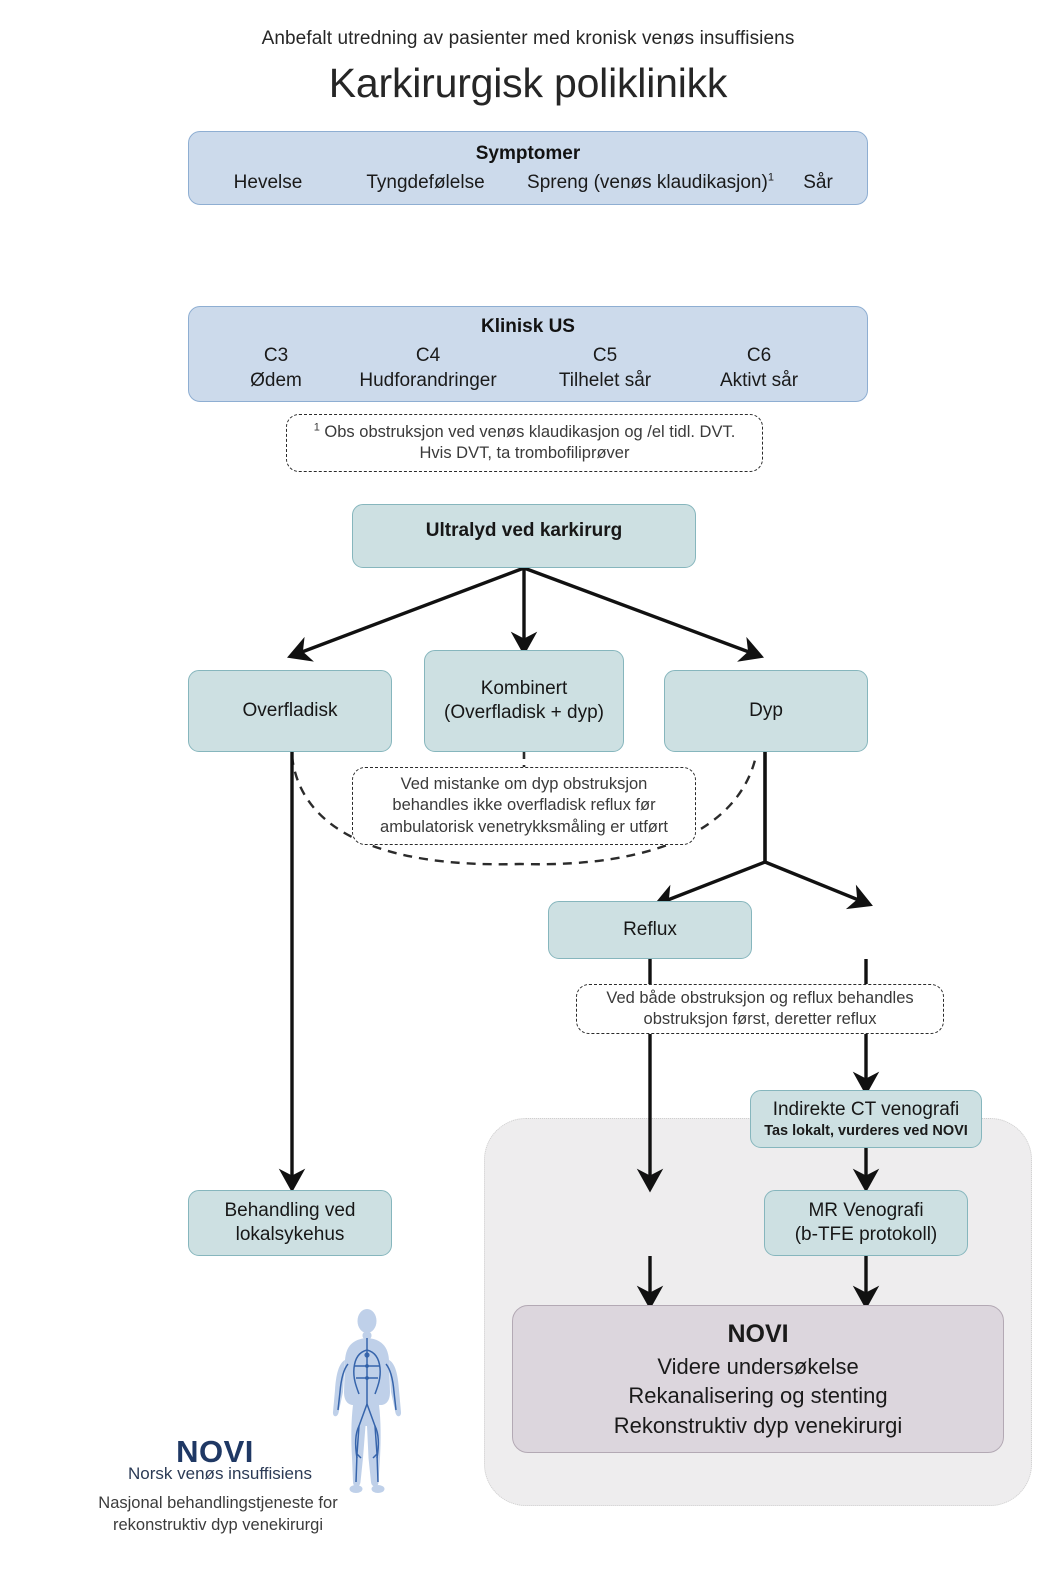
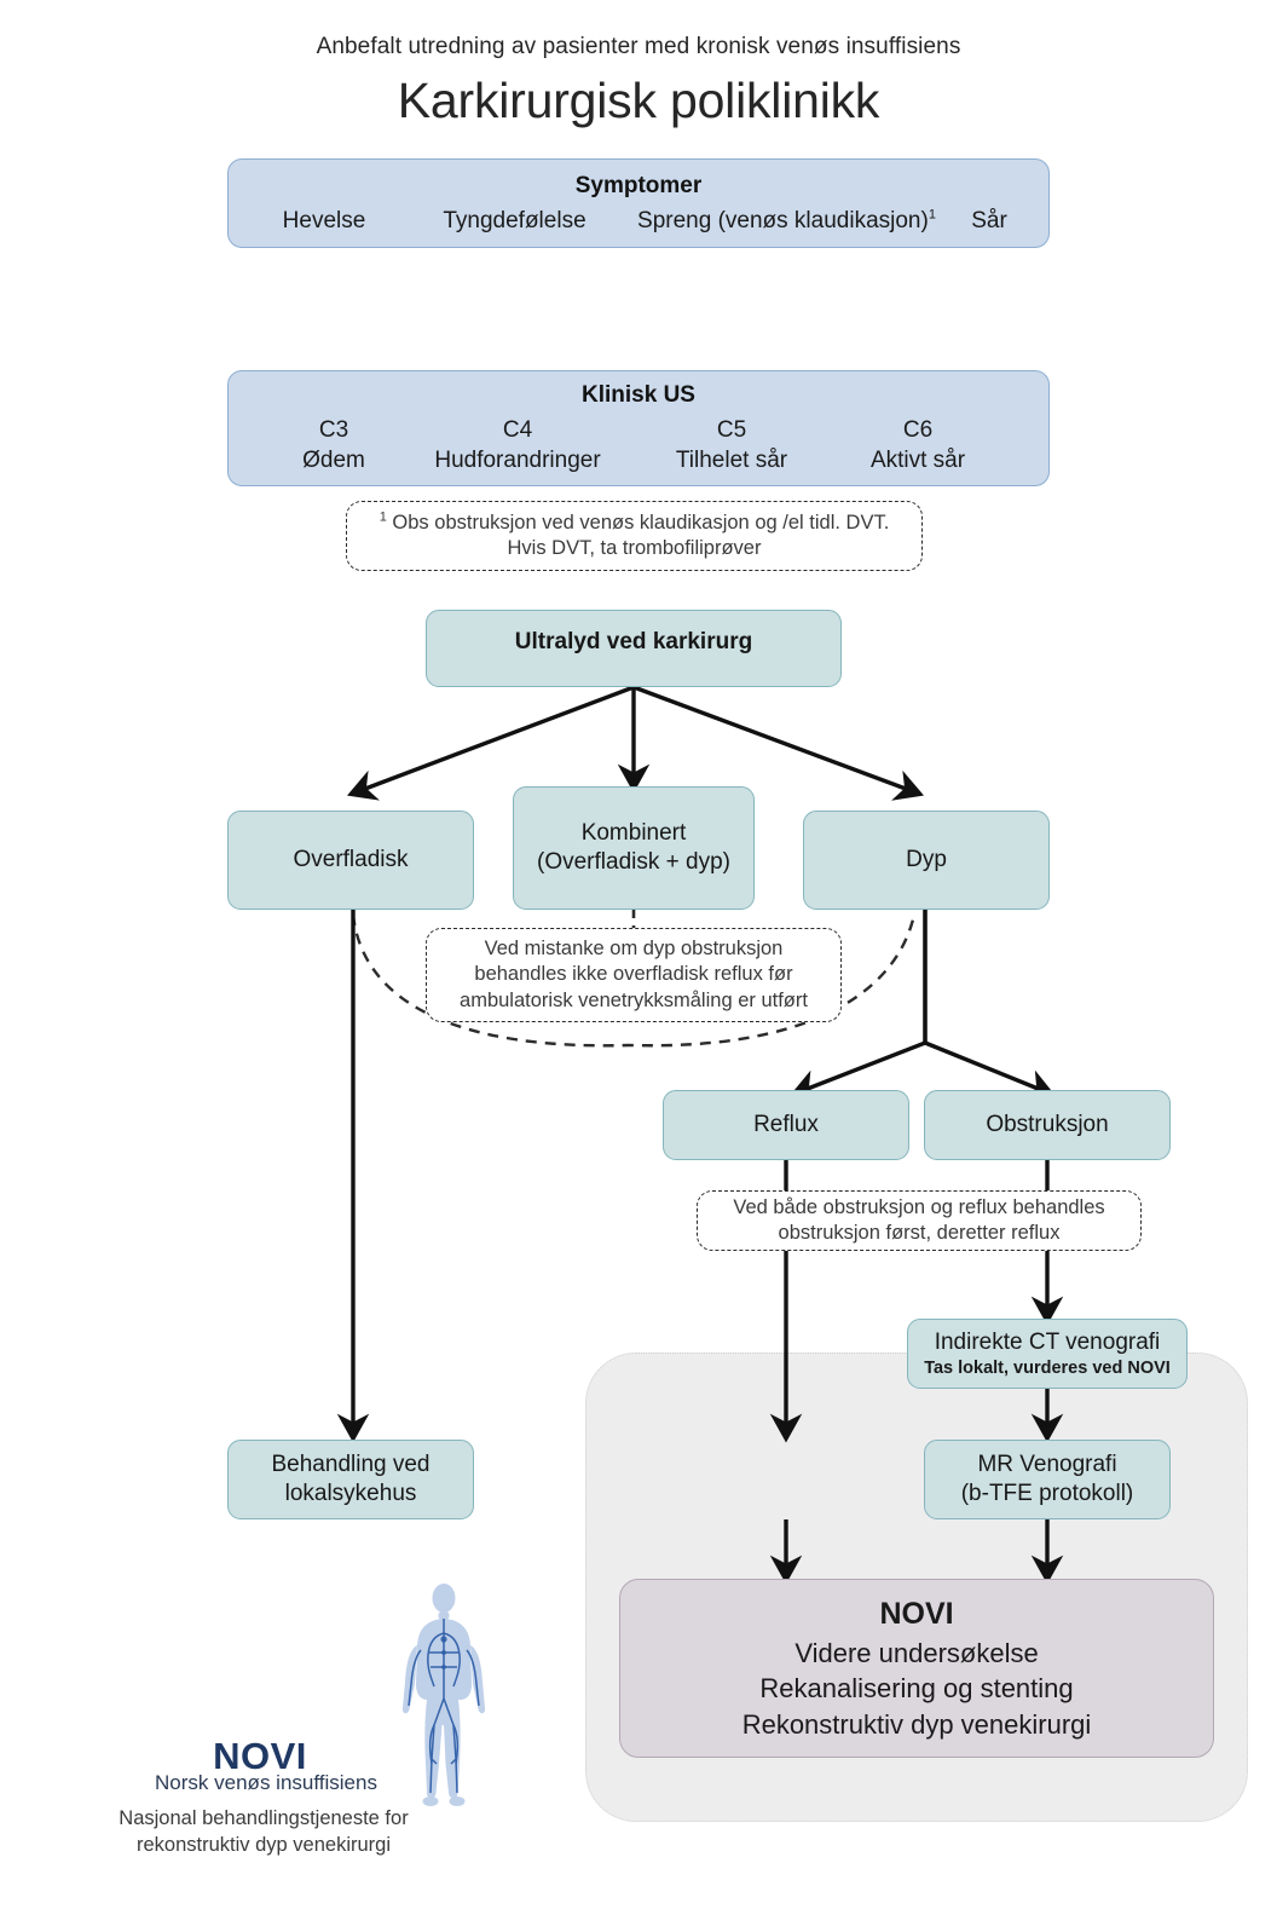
  Anbefalt utredning av pasienter med kronisk venøs insuffisiens
  Karkirurgisk poliklinikk
  Symptomer
  Hevelse
  Tyngdefølelse
  Spreng (venøs klaudikasjon)1
  Sår
  Klinisk US
  C3
  C4
  C5
  C6
  Ødem
  Hudforandringer
  Tilhelet sår
  Aktivt sår
  1 Obs obstruksjon ved venøs klaudikasjon og /el tidl. DVT.
  Hvis DVT, ta trombofiliprøver
  Ultralyd ved karkirurg
  Overfladisk
  Kombinert
  (Overfladisk + dyp)
  Dyp
  Ved mistanke om dyp obstruksjon
  behandles ikke overfladisk reflux før
  ambulatorisk venetrykksmåling er utført
  Reflux
+ Obstruksjon
  Ved både obstruksjon og reflux behandles
  obstruksjon først, deretter reflux
  Indirekte CT venografi
  Tas lokalt, vurderes ved NOVI
  Behandling ved
  lokalsykehus
  MR Venografi
  (b-TFE protokoll)
  NOVI
  Videre undersøkelse
  Rekanalisering og stenting
  Rekonstruktiv dyp venekirurgi
  NOVI
  Norsk venøs insuffisiens
  Nasjonal behandlingstjeneste for
  rekonstruktiv dyp venekirurgi
